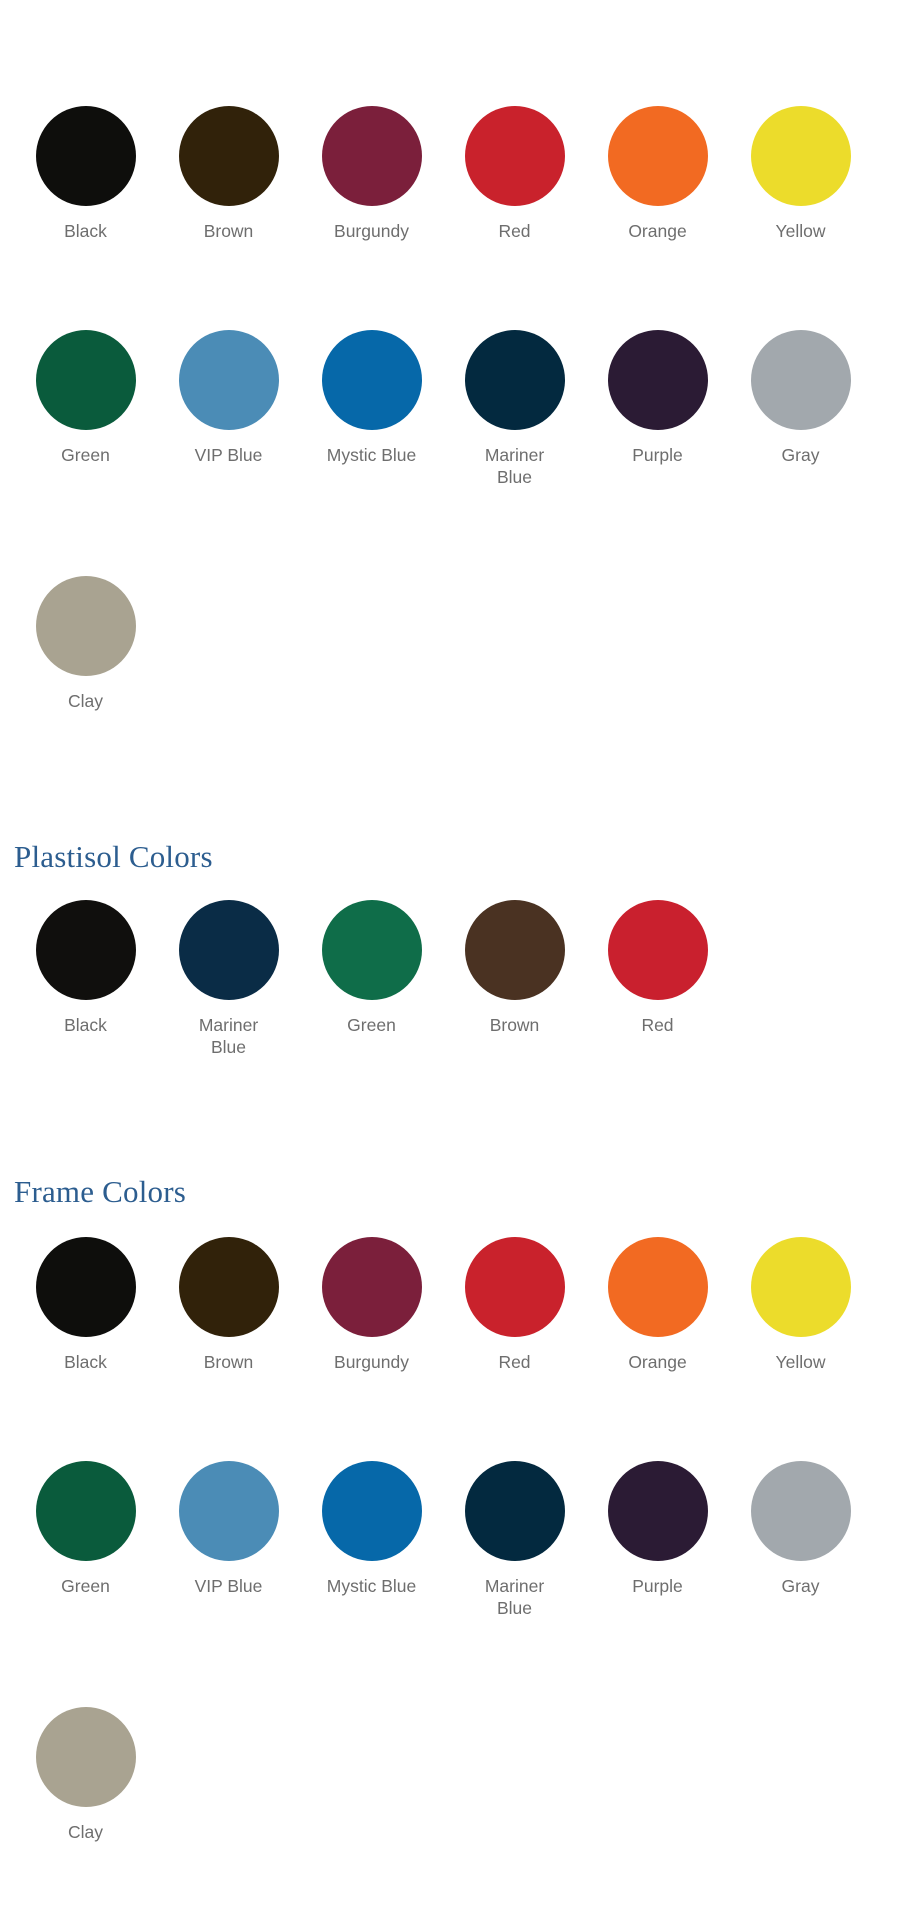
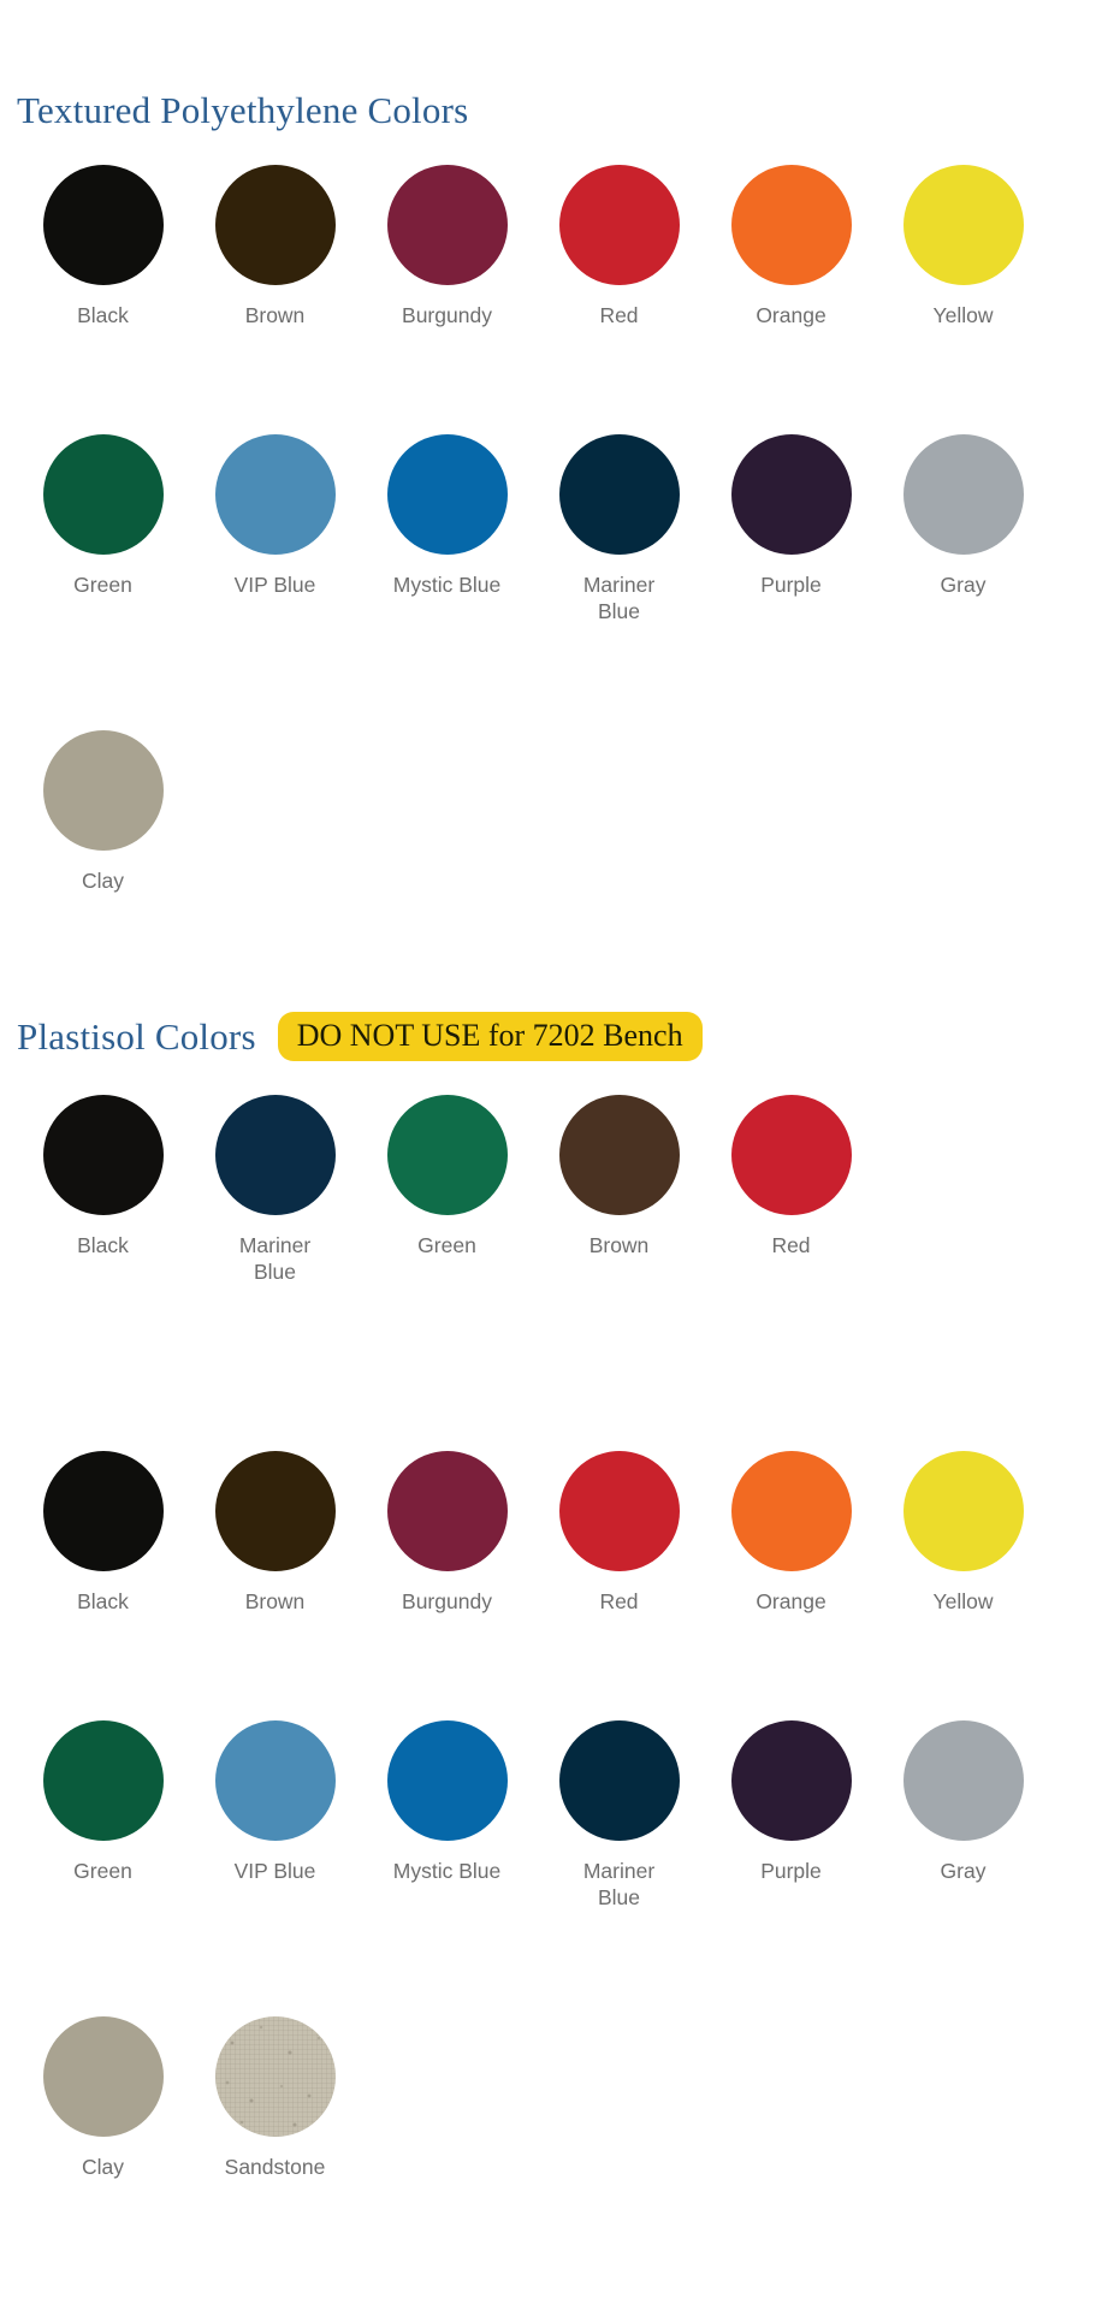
+ Textured Polyethylene Colors
  Black
  Brown
  Burgundy
  Red
  Orange
  Yellow
  Green
  VIP Blue
  Mystic Blue
  Mariner Blue
  Purple
  Gray
  Clay
  Plastisol Colors
+ DO NOT USE for 7202 Bench
  Black
  Mariner Blue
  Green
  Brown
  Red
- Frame Colors
  Black
  Brown
  Burgundy
  Red
  Orange
  Yellow
  Green
  VIP Blue
  Mystic Blue
  Mariner Blue
  Purple
  Gray
  Clay
+ Sandstone
